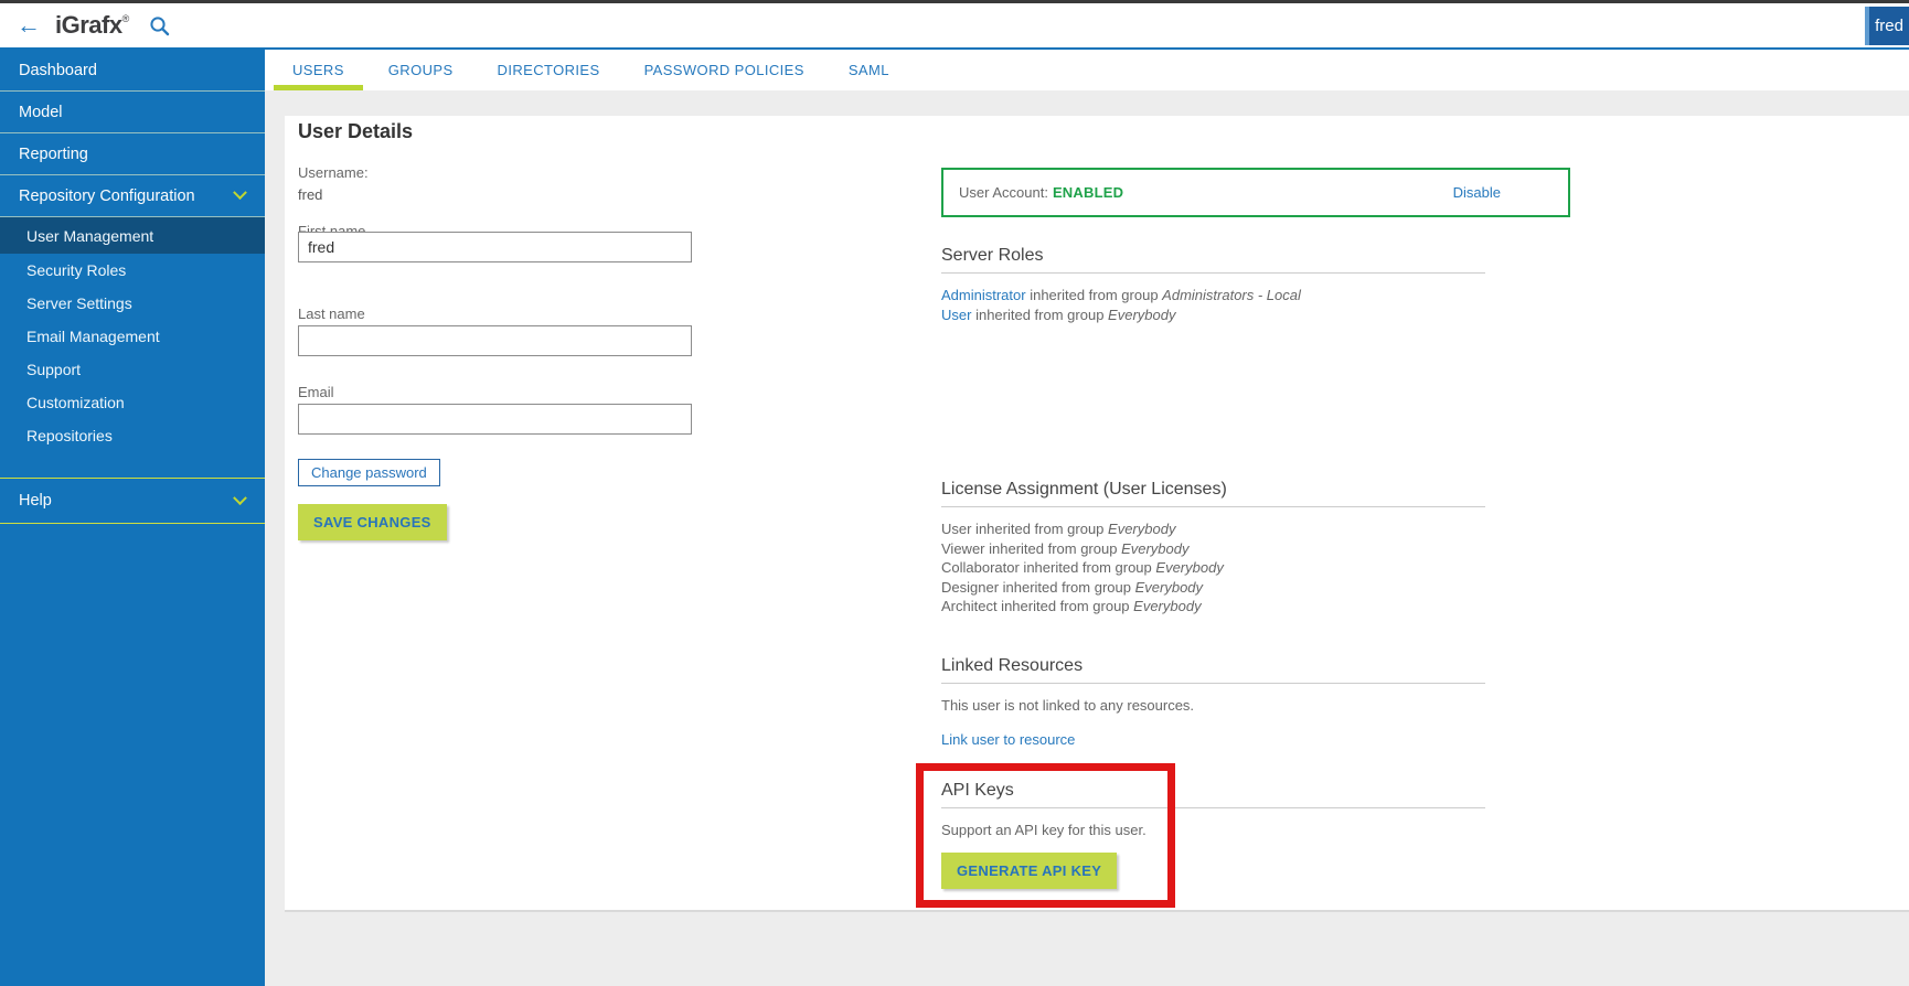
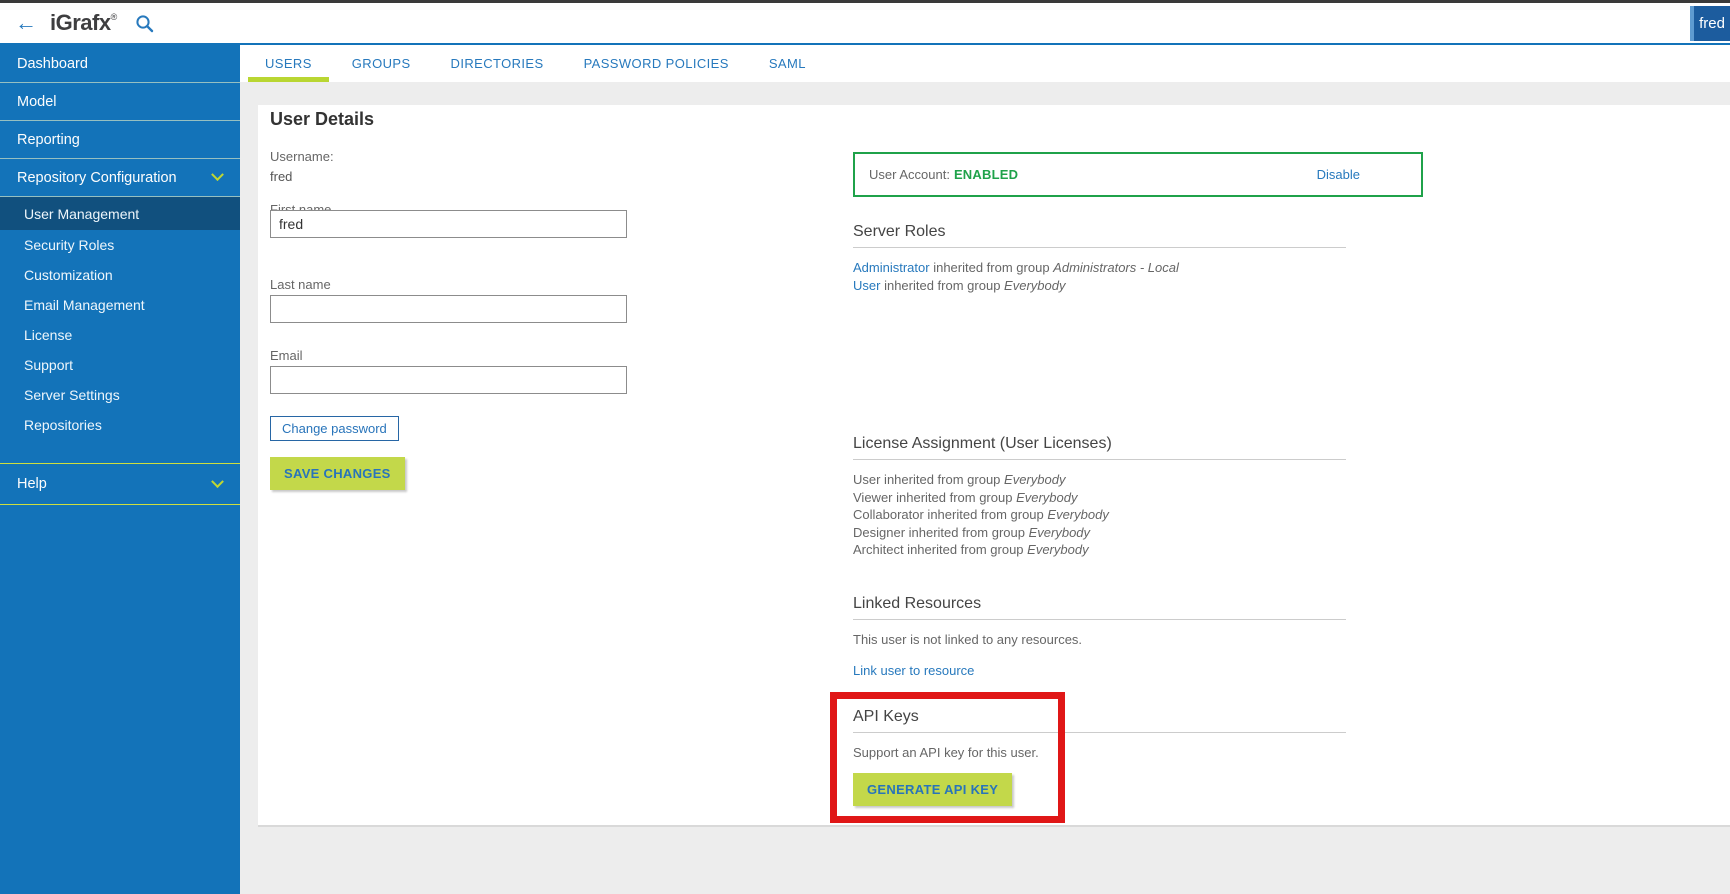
  ←
  iGrafx®
  fred
  Dashboard
  Model
  Reporting
  Repository Configuration
  User Management
  Security Roles
- Server Settings
+ Customization
  Email Management
+ License
  Support
- Customization
+ Server Settings
  Repositories
  Help
  USERS
  GROUPS
  DIRECTORIES
  PASSWORD POLICIES
  SAML
  User Details
  Username:
  fred
  fred
  Last name
  Email
  Change password
  SAVE CHANGES
  User Account:
  ENABLED
  Disable
  Server Roles
  Administrator inherited from group Administrators - Local
  User inherited from group Everybody
  License Assignment (User Licenses)
  User inherited from group Everybody
  Viewer inherited from group Everybody
  Collaborator inherited from group Everybody
  Designer inherited from group Everybody
  Architect inherited from group Everybody
  Linked Resources
  This user is not linked to any resources.
  Link user to resource
  API Keys
  Support an API key for this user.
  GENERATE API KEY
